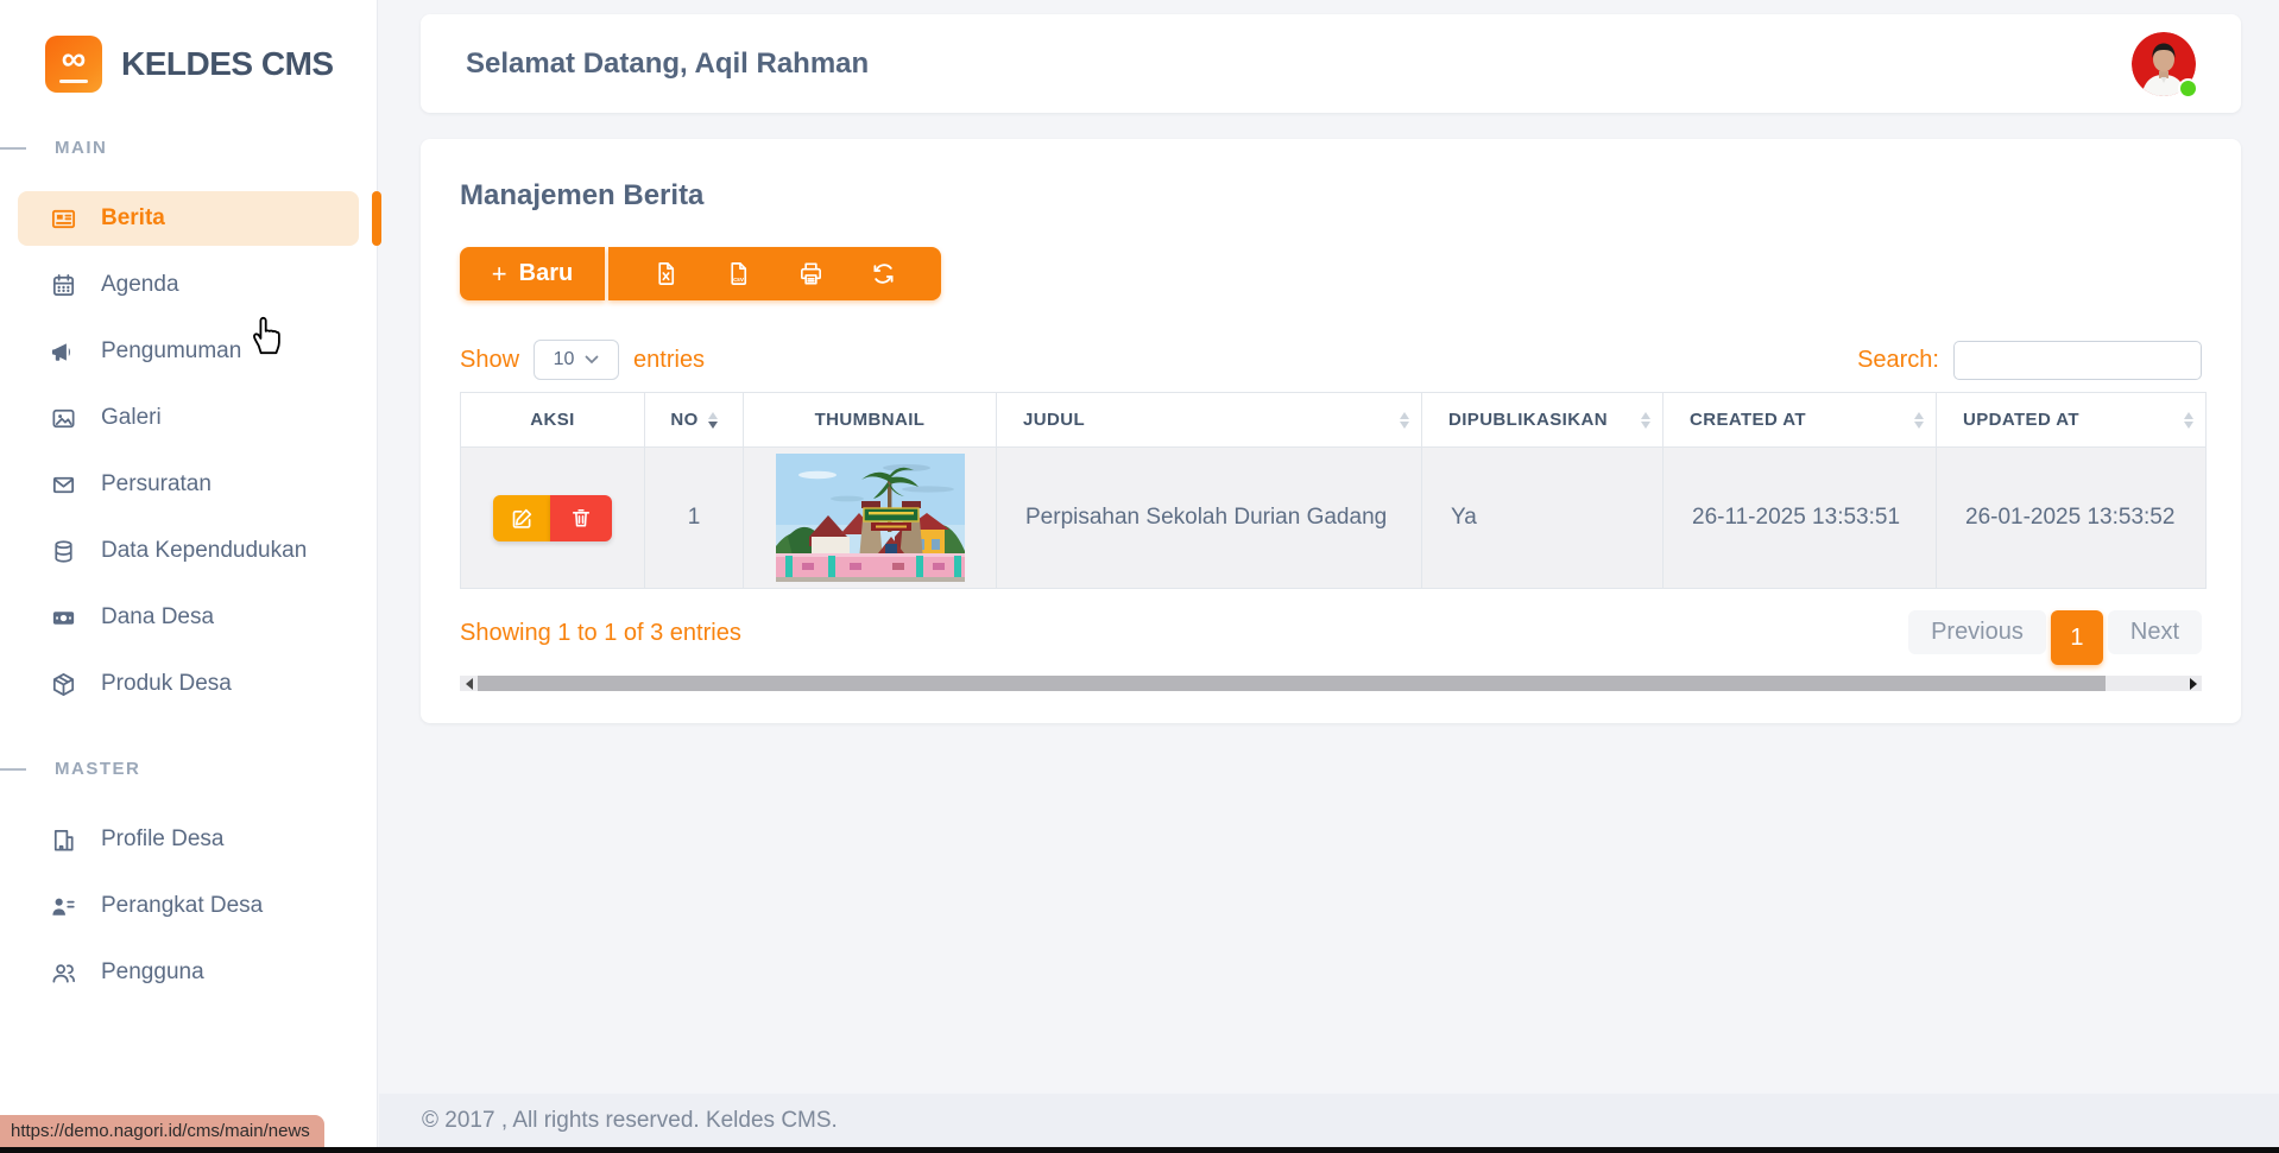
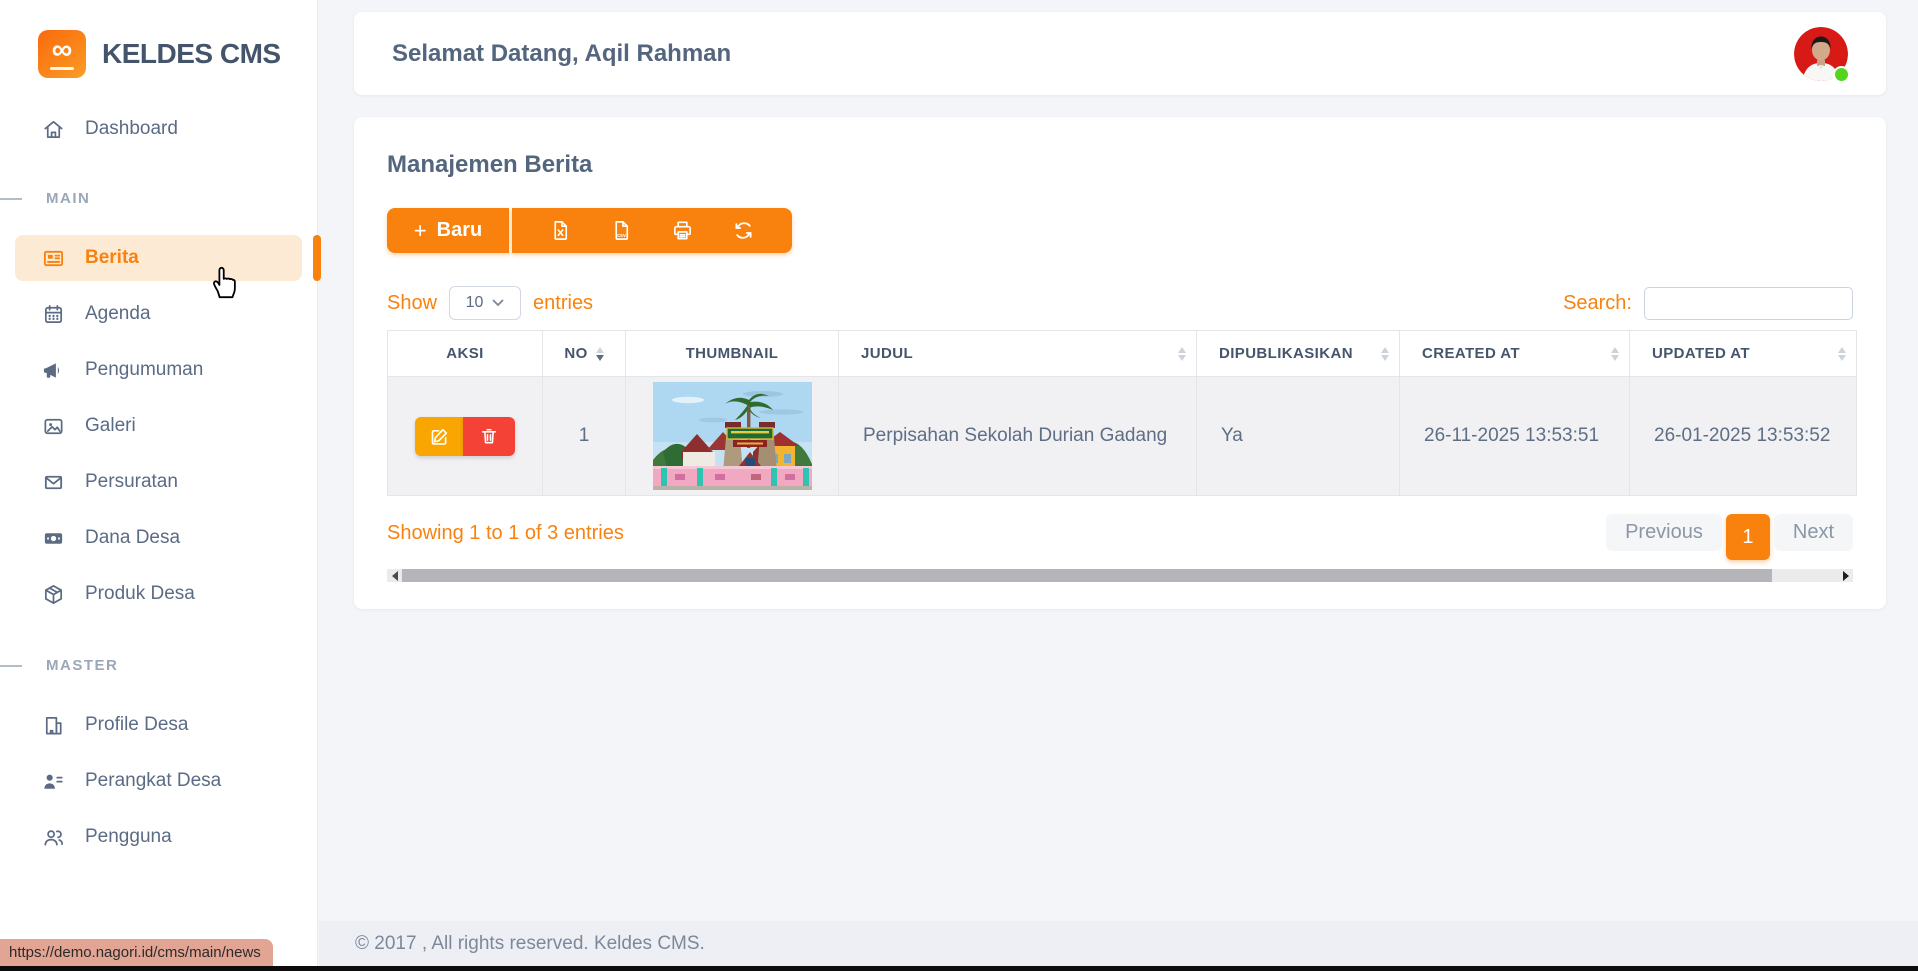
  ∞
  KELDES CMS
+ Dashboard
  MAIN
  Berita
  Agenda
  Pengumuman
  Galeri
  Persuratan
- Data Kependudukan
  Dana Desa
  Produk Desa
  MASTER
  Profile Desa
  Perangkat Desa
  Pengguna
  Selamat Datang, Aqil Rahman
  Manajemen Berita
  +
  Baru
  Show
  10
  entries
  Search:
  AKSI	NO	THUMBNAIL	JUDUL	DIPUBLIKASIKAN	CREATED AT	UPDATED AT
  	1		Perpisahan Sekolah Durian Gadang	Ya	26-11-2025 13:53:51	26-01-2025 13:53:52
  Showing 1 to 1 of 3 entries
  Previous
  1
  Next
  © 2017 , All rights reserved. Keldes CMS.
  https://demo.nagori.id/cms/main/news
